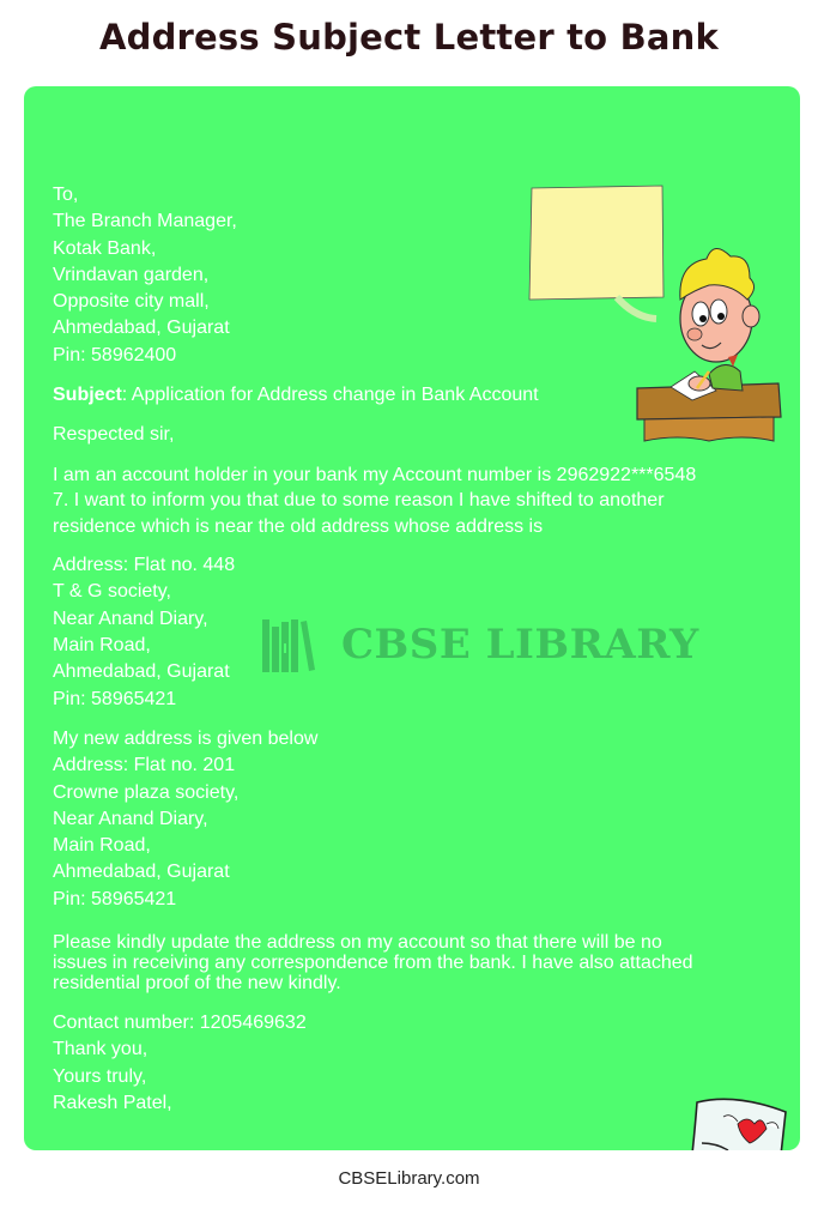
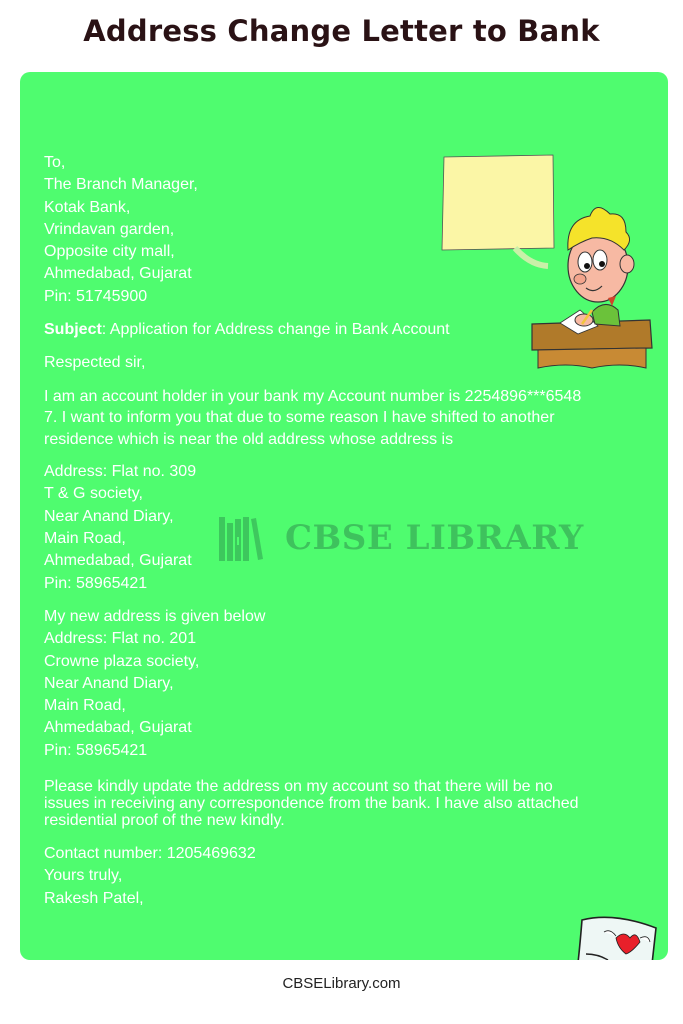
- Address Subject Letter to Bank
+ Address Change Letter to Bank
  CBSE LIBRARY
  To,
  The Branch Manager,
  Kotak Bank,
  Vrindavan garden,
  Opposite city mall,
  Ahmedabad, Gujarat
- Pin: 58962400
+ Pin: 51745900
  Subject: Application for Address change in Bank Account
  Respected sir,
- I am an account holder in your bank my Account number is 2962922***6548
+ I am an account holder in your bank my Account number is 2254896***6548
  7. I want to inform you that due to some reason I have shifted to another
  residence which is near the old address whose address is
- Address: Flat no. 448
+ Address: Flat no. 309
  T & G society,
  Near Anand Diary,
  Main Road,
  Ahmedabad, Gujarat
  Pin: 58965421
  My new address is given below
  Address: Flat no. 201
  Crowne plaza society,
  Near Anand Diary,
  Main Road,
  Ahmedabad, Gujarat
  Pin: 58965421
  Please kindly update the address on my account so that there will be no
  issues in receiving any correspondence from the bank. I have also attached
  residential proof of the new kindly.
  Contact number: 1205469632
- Thank you,
  Yours truly,
  Rakesh Patel,
  CBSELibrary.com
